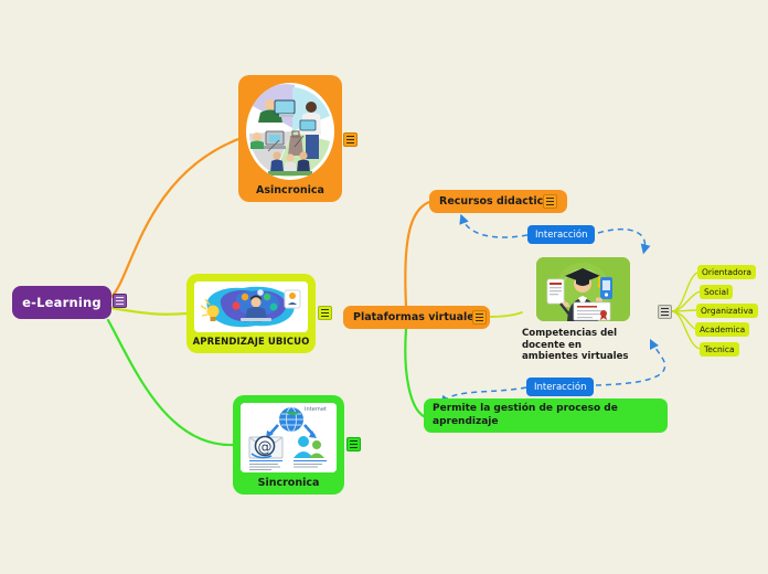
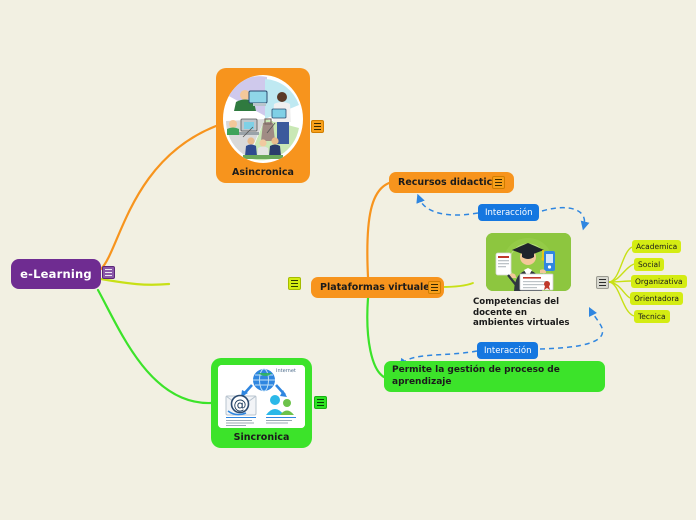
  e-Learning
  Asincronica
- APRENDIZAJE UBICUO
  @
  Sincronica
  Plataformas virtuale
  Recursos didactic
  Permite la gestión de proceso de aprendizaje
  Competencias del docente en ambientes virtuales
- Orientadora
+ Academica
  Social
  Organizativa
- Academica
+ Orientadora
  Tecnica
  Interacción
  Interacción
